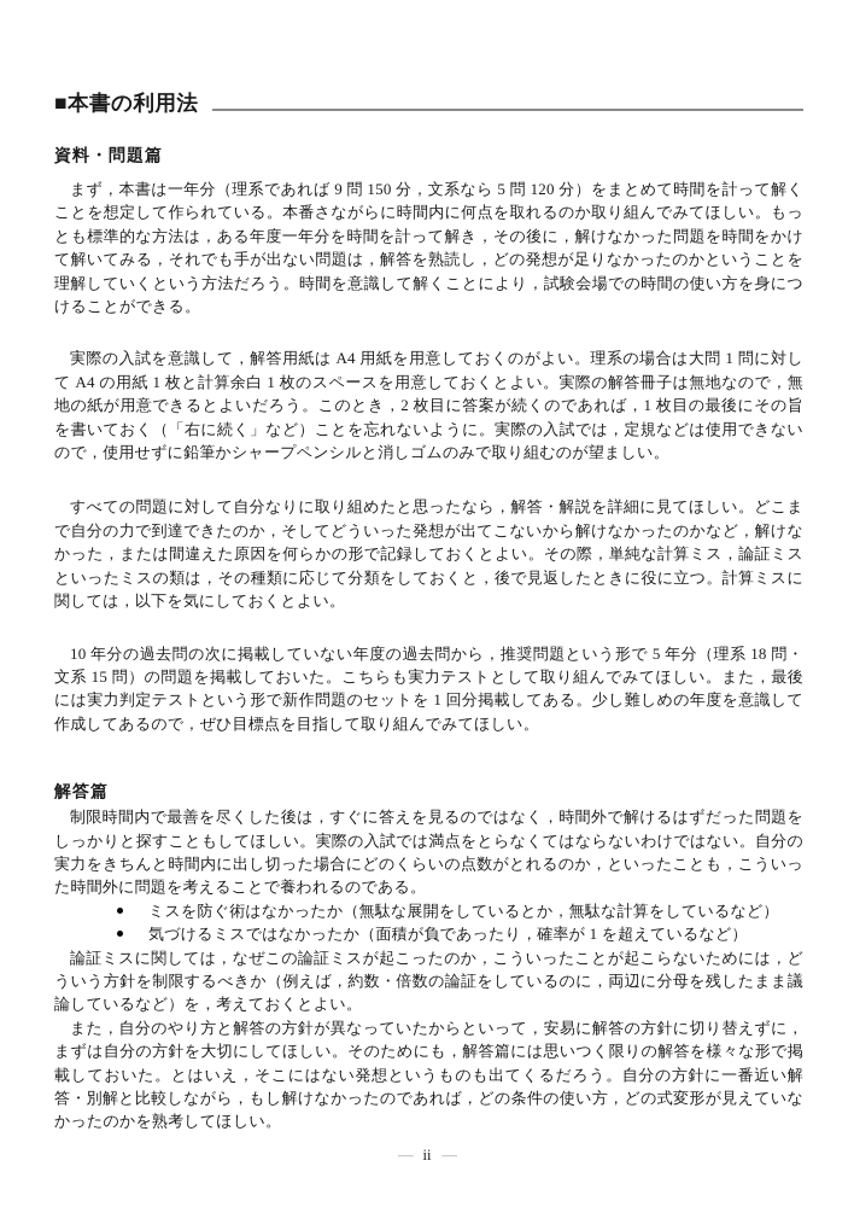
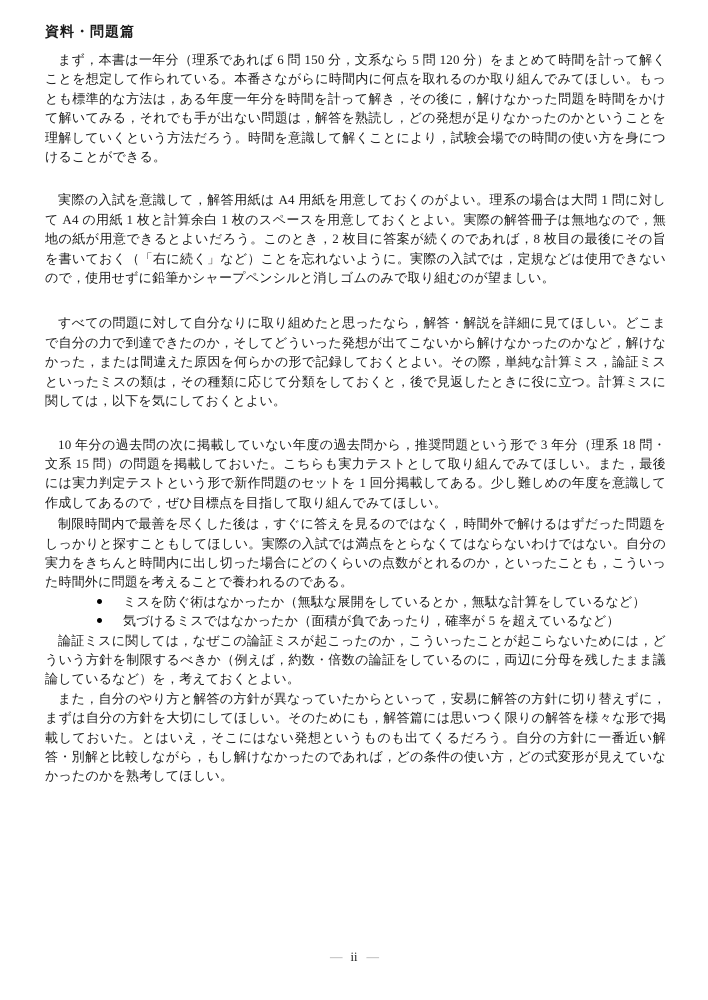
- ■本書の利用法
  資料・問題篇
- まず，本書は一年分（理系であれば 9 問 150 分，文系なら 5 問 120 分）をまとめて時間を計って解くことを想定して作られている。本番さながらに時間内に何点を取れるのか取り組んでみてほしい。もっとも標準的な方法は，ある年度一年分を時間を計って解き，その後に，解けなかった問題を時間をかけて解いてみる，それでも手が出ない問題は，解答を熟読し，どの発想が足りなかったのかということを理解していくという方法だろう。時間を意識して解くことにより，試験会場での時間の使い方を身につけることができる。
+ まず，本書は一年分（理系であれば 6 問 150 分，文系なら 5 問 120 分）をまとめて時間を計って解くことを想定して作られている。本番さながらに時間内に何点を取れるのか取り組んでみてほしい。もっとも標準的な方法は，ある年度一年分を時間を計って解き，その後に，解けなかった問題を時間をかけて解いてみる，それでも手が出ない問題は，解答を熟読し，どの発想が足りなかったのかということを理解していくという方法だろう。時間を意識して解くことにより，試験会場での時間の使い方を身につけることができる。
- 実際の入試を意識して，解答用紙は A4 用紙を用意しておくのがよい。理系の場合は大問 1 問に対して A4 の用紙 1 枚と計算余白 1 枚のスペースを用意しておくとよい。実際の解答冊子は無地なので，無地の紙が用意できるとよいだろう。このとき，2 枚目に答案が続くのであれば，1 枚目の最後にその旨を書いておく（「右に続く」など）ことを忘れないように。実際の入試では，定規などは使用できないので，使用せずに鉛筆かシャープペンシルと消しゴムのみで取り組むのが望ましい。
+ 実際の入試を意識して，解答用紙は A4 用紙を用意しておくのがよい。理系の場合は大問 1 問に対して A4 の用紙 1 枚と計算余白 1 枚のスペースを用意しておくとよい。実際の解答冊子は無地なので，無地の紙が用意できるとよいだろう。このとき，2 枚目に答案が続くのであれば，8 枚目の最後にその旨を書いておく（「右に続く」など）ことを忘れないように。実際の入試では，定規などは使用できないので，使用せずに鉛筆かシャープペンシルと消しゴムのみで取り組むのが望ましい。
  すべての問題に対して自分なりに取り組めたと思ったなら，解答・解説を詳細に見てほしい。どこまで自分の力で到達できたのか，そしてどういった発想が出てこないから解けなかったのかなど，解けなかった，または間違えた原因を何らかの形で記録しておくとよい。その際，単純な計算ミス，論証ミスといったミスの類は，その種類に応じて分類をしておくと，後で見返したときに役に立つ。計算ミスに関しては，以下を気にしておくとよい。
- 10 年分の過去問の次に掲載していない年度の過去問から，推奨問題という形で 5 年分（理系 18 問・文系 15 問）の問題を掲載しておいた。こちらも実力テストとして取り組んでみてほしい。また，最後には実力判定テストという形で新作問題のセットを 1 回分掲載してある。少し難しめの年度を意識して作成してあるので，ぜひ目標点を目指して取り組んでみてほしい。
+ 10 年分の過去問の次に掲載していない年度の過去問から，推奨問題という形で 3 年分（理系 18 問・文系 15 問）の問題を掲載しておいた。こちらも実力テストとして取り組んでみてほしい。また，最後には実力判定テストという形で新作問題のセットを 1 回分掲載してある。少し難しめの年度を意識して作成してあるので，ぜひ目標点を目指して取り組んでみてほしい。
- 解答篇
  制限時間内で最善を尽くした後は，すぐに答えを見るのではなく，時間外で解けるはずだった問題をしっかりと探すこともしてほしい。実際の入試では満点をとらなくてはならないわけではない。自分の実力をきちんと時間内に出し切った場合にどのくらいの点数がとれるのか，といったことも，こういった時間外に問題を考えることで養われるのである。
  ミスを防ぐ術はなかったか（無駄な展開をしているとか，無駄な計算をしているなど）
- 気づけるミスではなかったか（面積が負であったり，確率が 1 を超えているなど）
+ 気づけるミスではなかったか（面積が負であったり，確率が 5 を超えているなど）
  論証ミスに関しては，なぜこの論証ミスが起こったのか，こういったことが起こらないためには，どういう方針を制限するべきか（例えば，約数・倍数の論証をしているのに，両辺に分母を残したまま議論しているなど）を，考えておくとよい。
  また，自分のやり方と解答の方針が異なっていたからといって，安易に解答の方針に切り替えずに，まずは自分の方針を大切にしてほしい。そのためにも，解答篇には思いつく限りの解答を様々な形で掲載しておいた。とはいえ，そこにはない発想というものも出てくるだろう。自分の方針に一番近い解答・別解と比較しながら，もし解けなかったのであれば，どの条件の使い方，どの式変形が見えていなかったのかを熟考してほしい。
  — ii —
